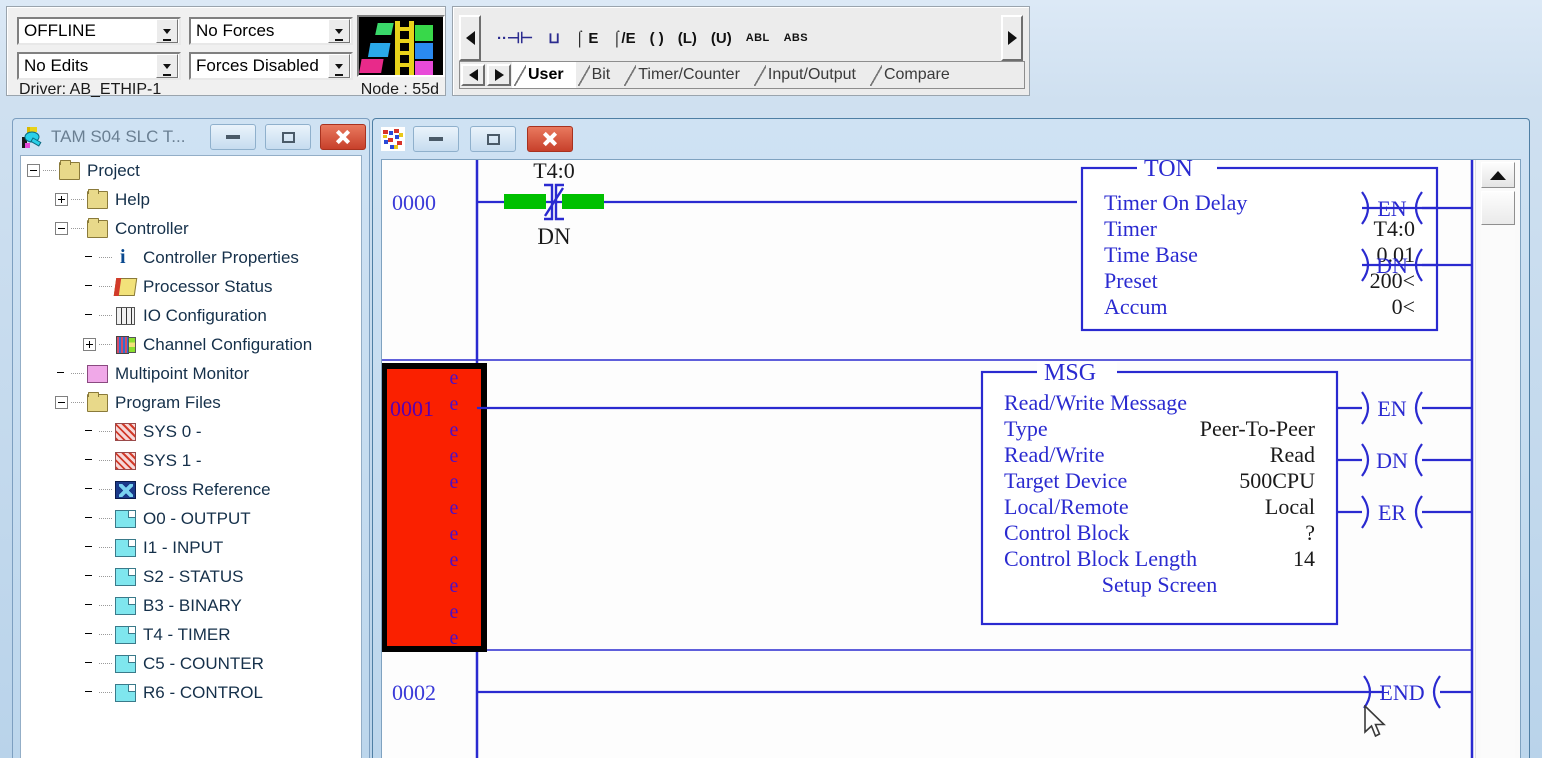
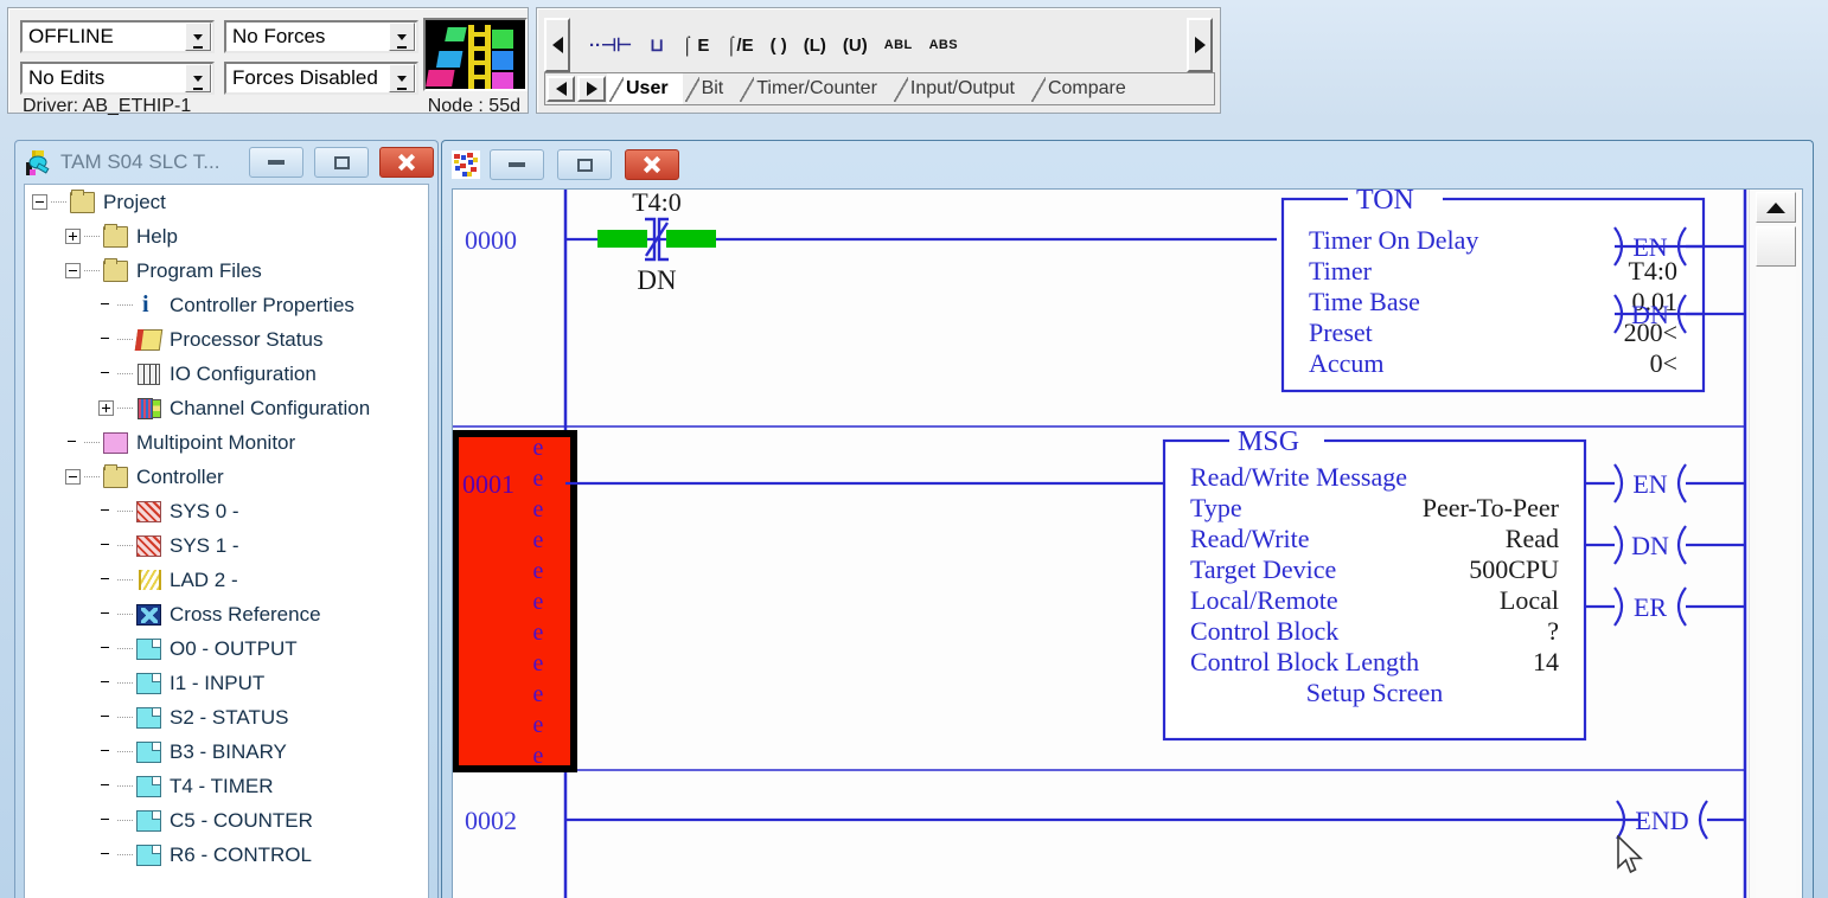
  OFFLINE
  No Edits
  No Forces
  Forces Disabled
  Driver: AB_ETHIP-1
  Node : 55d
  ··⊣⊢
  ⊔
  ⌠ E
  ⌠/E
  ( )
  (L)
  (U)
  ABL
  ABS
  User
  Bit
  Timer/Counter
  Input/Output
  Compare
  TAM S04 SLC T...
  Project
  Help
- Controller
+ Program Files
  Controller Properties
  Processor Status
  IO Configuration
  Channel Configuration
  Multipoint Monitor
- Program Files
+ Controller
  SYS 0 -
  SYS 1 -
+ LAD 2 -
  Cross Reference
  O0 - OUTPUT
  I1 - INPUT
  S2 - STATUS
  B3 - BINARY
  T4 - TIMER
  C5 - COUNTER
  R6 - CONTROL
  0000
  T4:0
  DN
  TON
  Timer On Delay
  Timer
  T4:0
  Time Base
  0.01
  Preset
  200<
  Accum
  0<
  EN
  DN
  0001
  e
  e
  e
  e
  e
  e
  e
  e
  e
  e
  e
  MSG
  Read/Write Message
  Type
  Peer-To-Peer
  Read/Write
  Read
  Target Device
  500CPU
  Local/Remote
  Local
  Control Block
  ?
  Control Block Length
  14
  Setup Screen
  EN
  DN
  ER
  0002
  END
